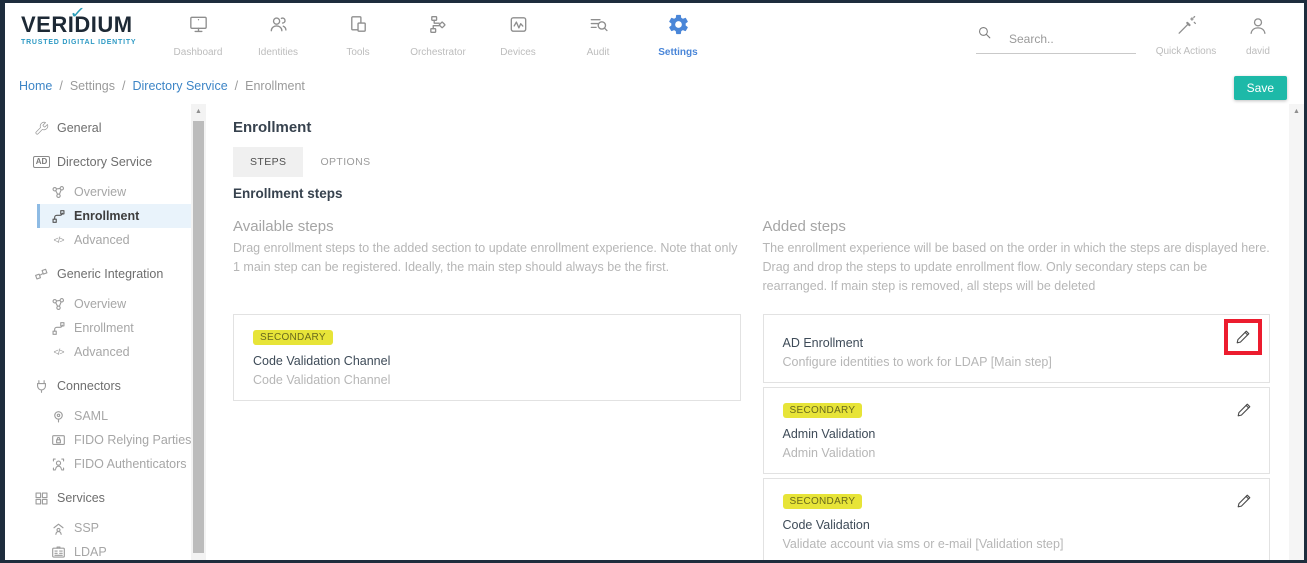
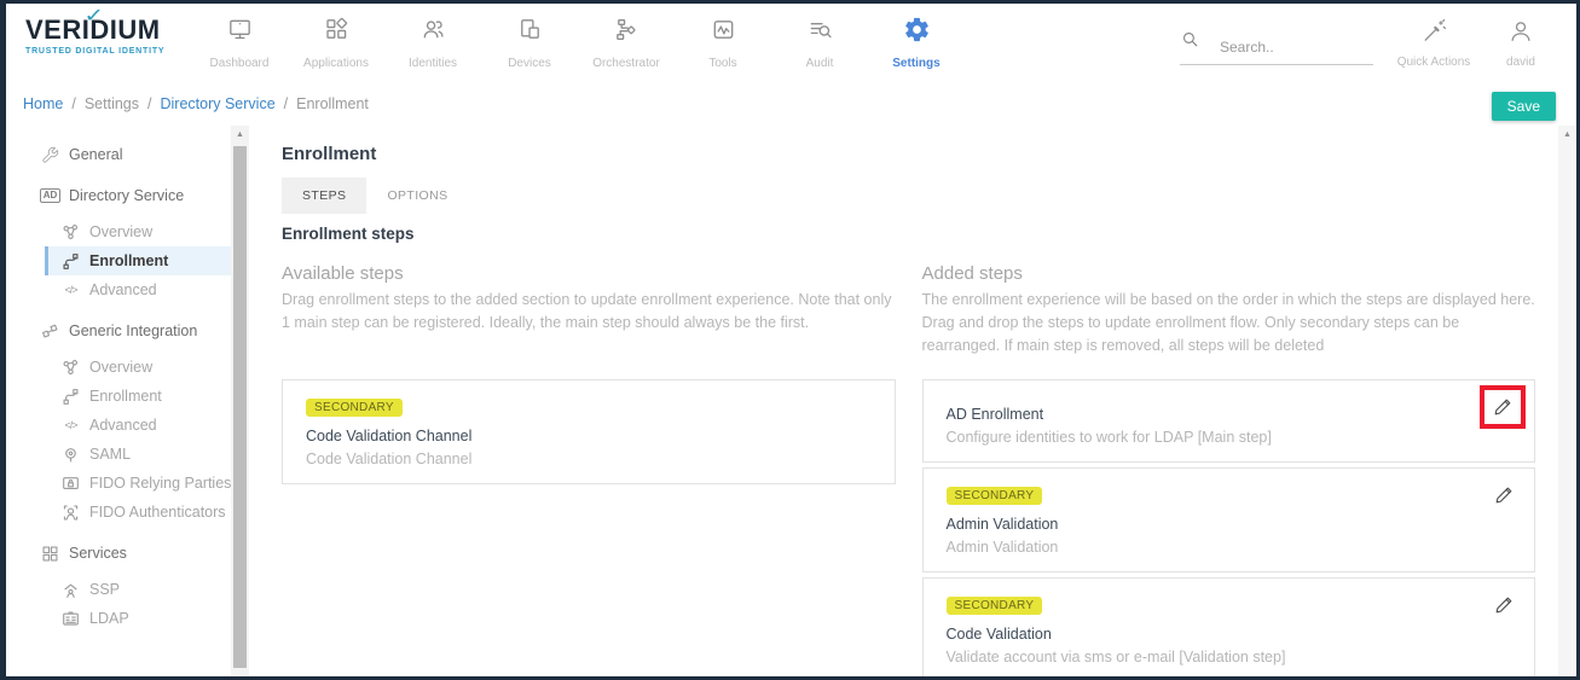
  VERIDIUM
  ✓
  Dashboard
+ Applications
  Identities
- Tools
+ Devices
  Orchestrator
- Devices
+ Tools
  Audit
  Settings
  Search..
  Quick Actions
  david
  Home / Settings / Directory Service / Enrollment
  Save
  General
  AD
  Directory Service
  Overview
  Enrollment
  </>
  Advanced
  Generic Integration
  Overview
  Enrollment
  </>
  Advanced
- Connectors
  SAML
  FIDO Relying Parties
  FIDO Authenticators
  Services
  SSP
  LDAP
  Enrollment
  STEPS
  OPTIONS
  Enrollment steps
  Available steps
  Drag enrollment steps to the added section to update enrollment experience. Note that only 1 main step can be registered. Ideally, the main step should always be the first.
  SECONDARY
  Code Validation Channel
  Code Validation Channel
  Added steps
  The enrollment experience will be based on the order in which the steps are displayed here. Drag and drop the steps to update enrollment flow. Only secondary steps can be rearranged. If main step is removed, all steps will be deleted
  AD Enrollment
  Configure identities to work for LDAP [Main step]
  SECONDARY
  Admin Validation
  Admin Validation
  SECONDARY
  Code Validation
  Validate account via sms or e-mail [Validation step]
